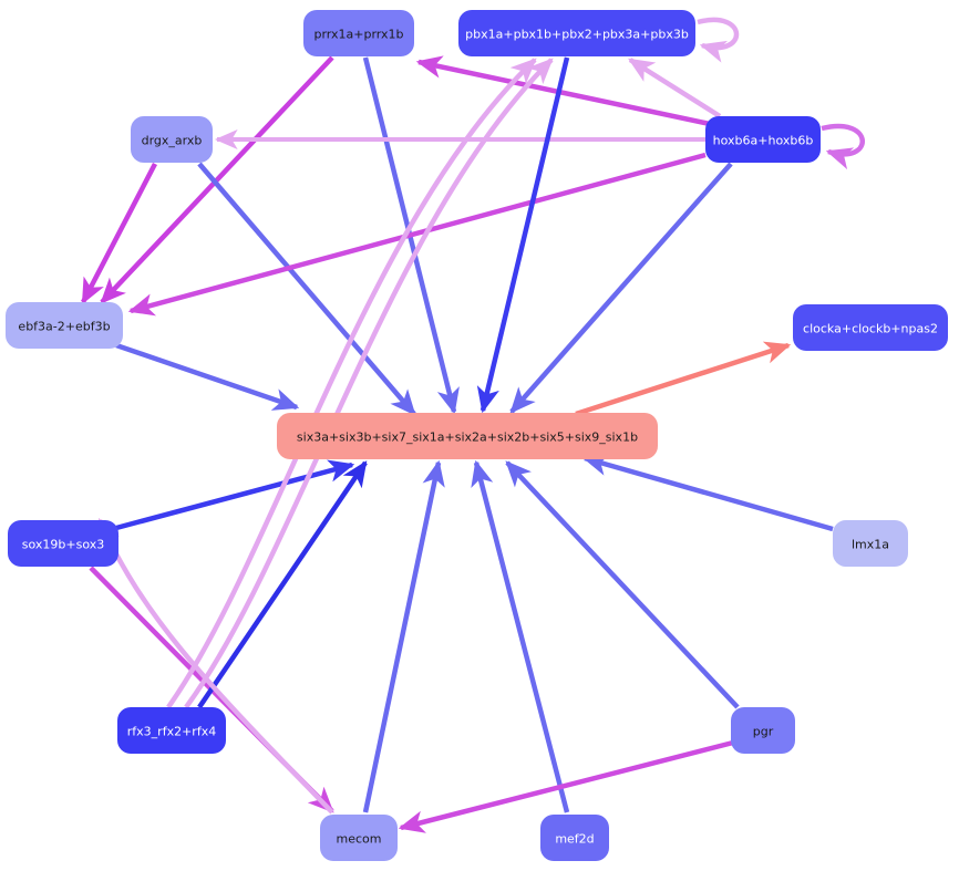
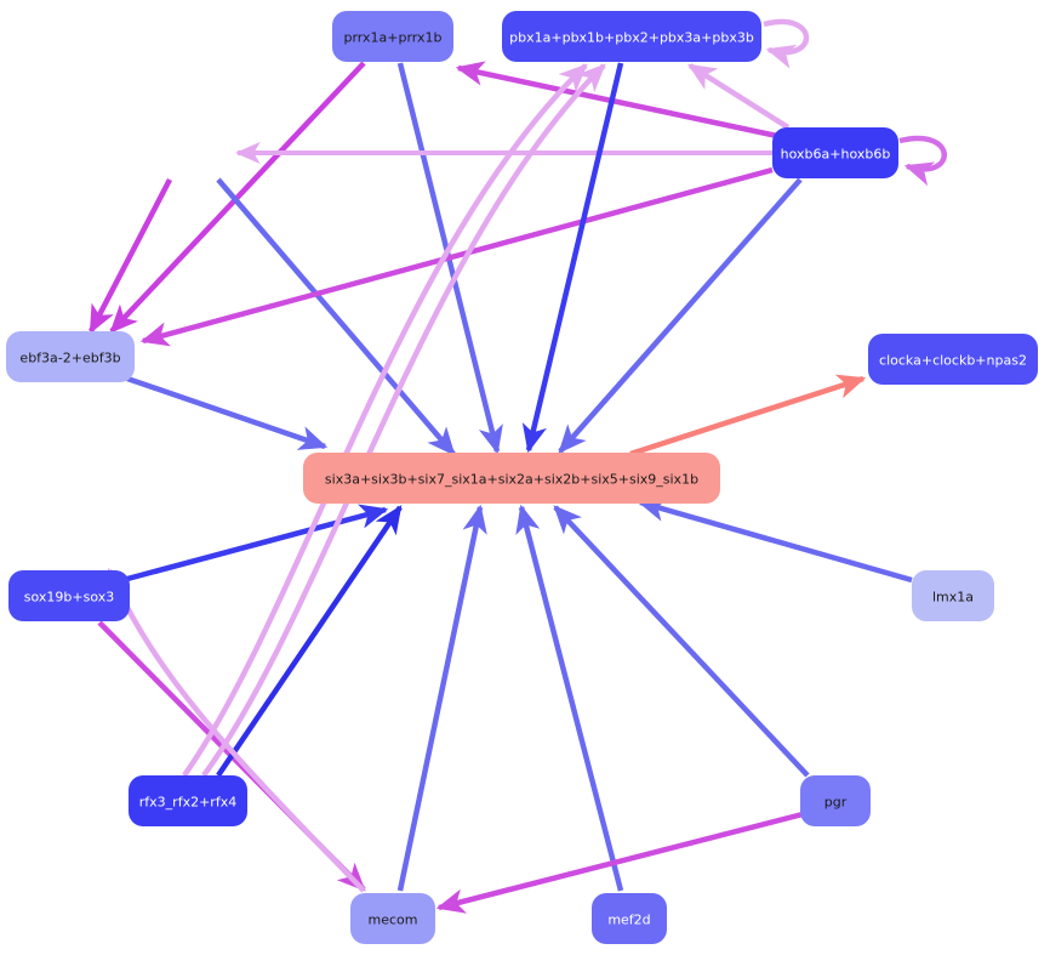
  prrx1a+prrx1b
  pbx1a+pbx1b+pbx2+pbx3a+pbx3b
- drgx_arxb
  hoxb6a+hoxb6b
  ebf3a-2+ebf3b
  clocka+clockb+npas2
  six3a+six3b+six7_six1a+six2a+six2b+six5+six9_six1b
  sox19b+sox3
  lmx1a
  rfx3_rfx2+rfx4
  pgr
  mecom
  mef2d
